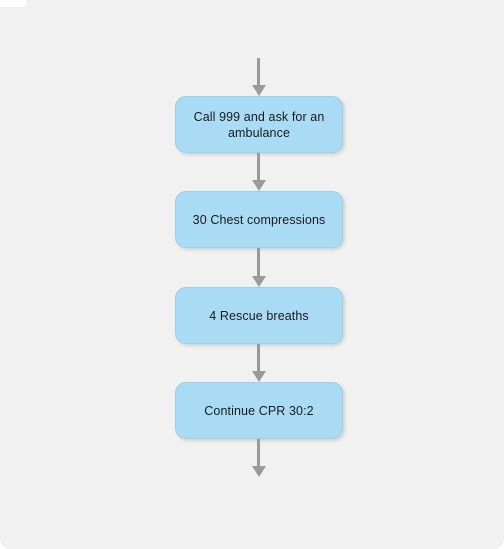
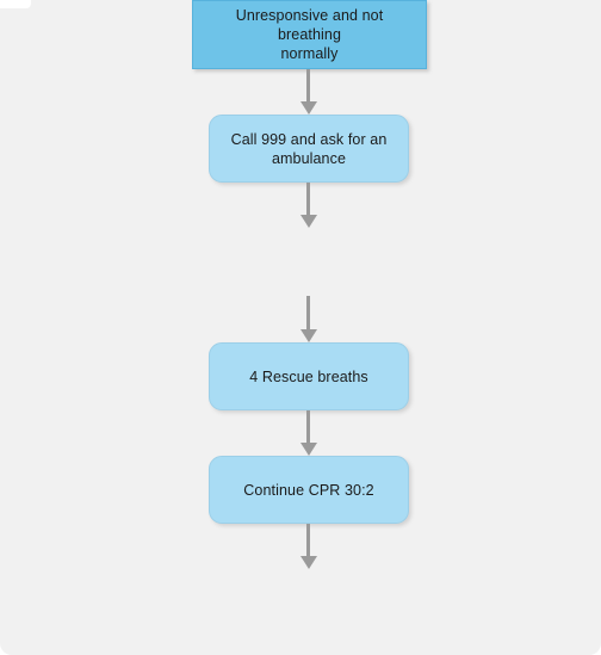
+ Unresponsive and not breathing
+ normally
  Call 999 and ask for an
  ambulance
- 30 Chest compressions
  4 Rescue breaths
  Continue CPR 30:2
